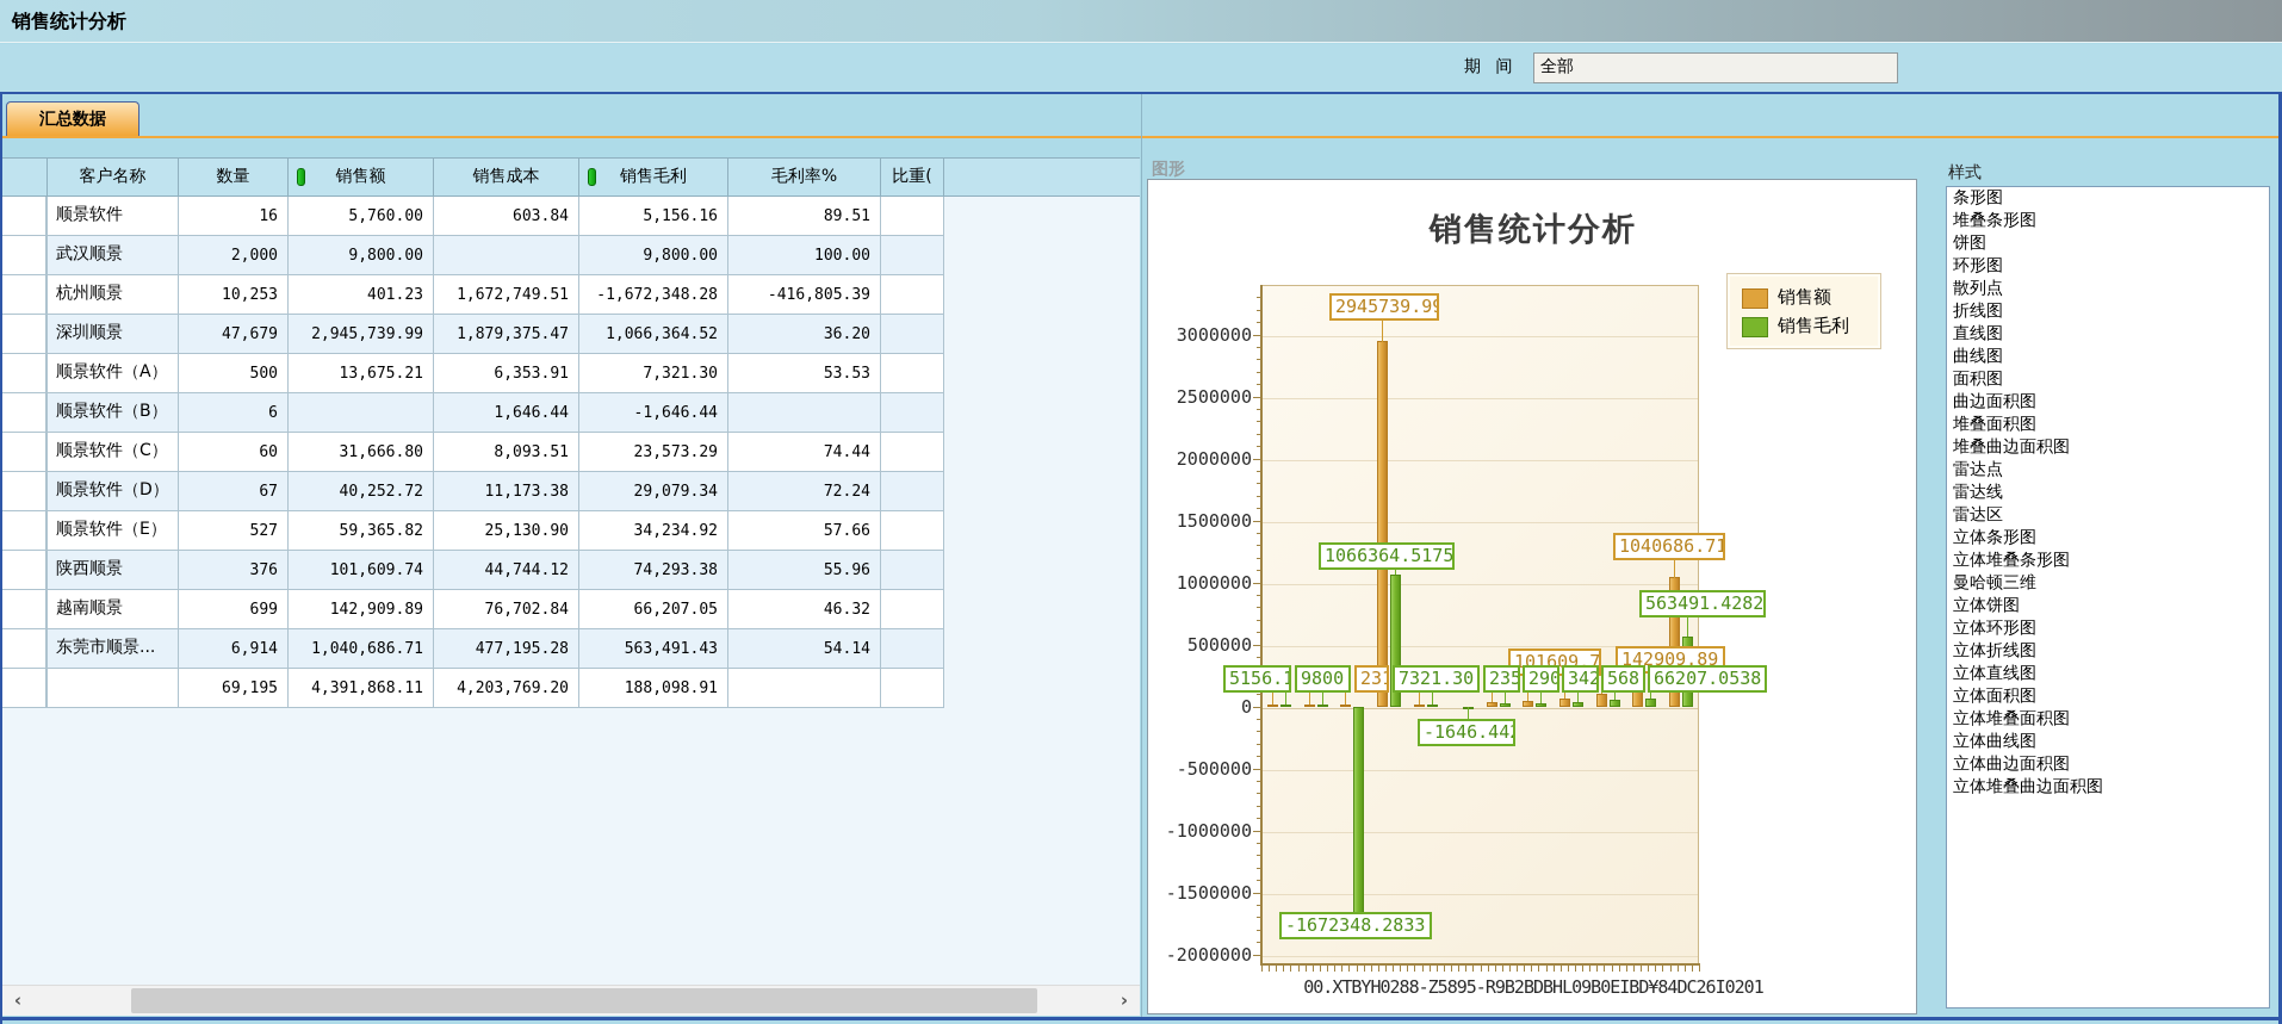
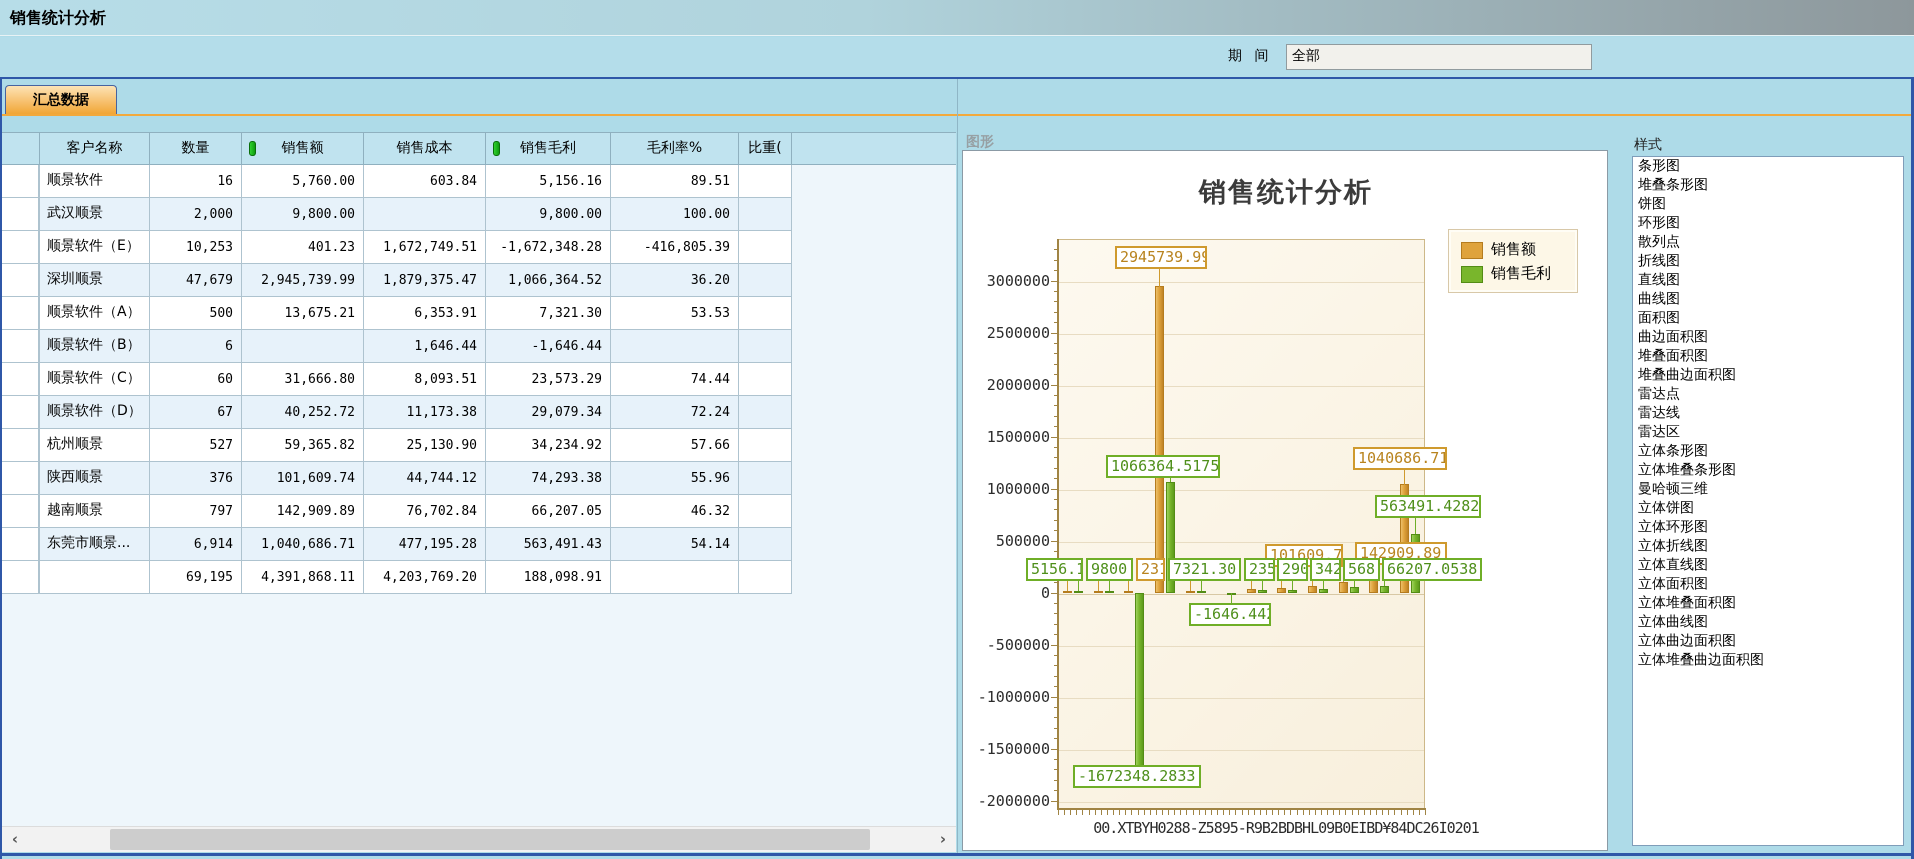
  销售统计分析
  期 间
  全部
  汇总数据
  客户名称
  数量
  销售额
  销售成本
  销售毛利
  毛利率%
  比重(
  顺景软件
  16
  5,760.00
  603.84
  5,156.16
  89.51
  武汉顺景
  2,000
  9,800.00
  9,800.00
  100.00
- 杭州顺景
+ 顺景软件（E）
  10,253
  401.23
  1,672,749.51
  -1,672,348.28
  -416,805.39
  深圳顺景
  47,679
  2,945,739.99
  1,879,375.47
  1,066,364.52
  36.20
  顺景软件（A）
  500
  13,675.21
  6,353.91
  7,321.30
  53.53
  顺景软件（B）
  6
  1,646.44
  -1,646.44
  顺景软件（C）
  60
  31,666.80
  8,093.51
  23,573.29
  74.44
  顺景软件（D）
  67
  40,252.72
  11,173.38
  29,079.34
  72.24
- 顺景软件（E）
+ 杭州顺景
  527
  59,365.82
  25,130.90
  34,234.92
  57.66
  陕西顺景
  376
  101,609.74
  44,744.12
  74,293.38
  55.96
  越南顺景
- 699
+ 797
  142,909.89
  76,702.84
  66,207.05
  46.32
  东莞市顺景...
  6,914
  1,040,686.71
  477,195.28
  563,491.43
  54.14
  69,195
  4,391,868.11
  4,203,769.20
  188,098.91
  ‹
  ›
  图形
  销售统计分析
  销售额
  销售毛利
  00.XTBYH0288-Z5895-R9B2BDBHL09B0EIBD¥84DC26I0201
  -2000000
  -1500000
  -1000000
  -500000
  0
  500000
  1000000
  1500000
  2000000
  2500000
  3000000
  101609.7
  142909.89
  5156.1
  9800
  231
  7321.30
  235
  290
  342
  568
  66207.0538
  2945739.99
  1066364.5175
  1040686.71
  563491.4282
  -1646.442
  -1672348.2833
  样式
  条形图
  堆叠条形图
  饼图
  环形图
  散列点
  折线图
  直线图
  曲线图
  面积图
  曲边面积图
  堆叠面积图
  堆叠曲边面积图
  雷达点
  雷达线
  雷达区
  立体条形图
  立体堆叠条形图
  曼哈顿三维
  立体饼图
  立体环形图
  立体折线图
  立体直线图
  立体面积图
  立体堆叠面积图
  立体曲线图
  立体曲边面积图
  立体堆叠曲边面积图
